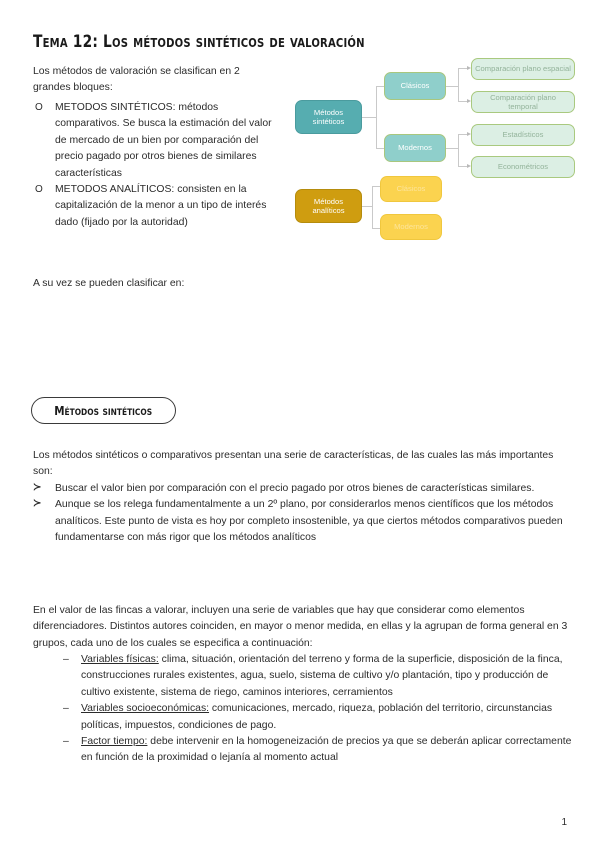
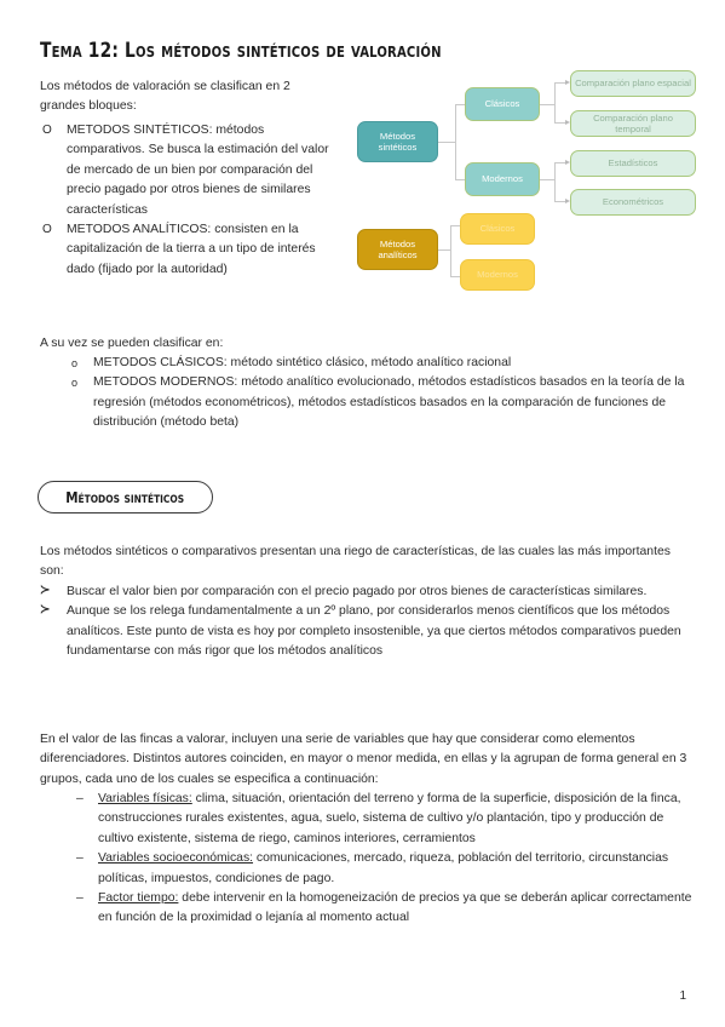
  Tema 12: Los métodos sintéticos de valoración
  Los métodos de valoración se clasifican en 2 grandes bloques:
  METODOS SINTÉTICOS: métodos comparativos. Se busca la estimación del valor de mercado de un bien por comparación del precio pagado por otros bienes de similares características
- METODOS ANALÍTICOS: consisten en la capitalización de la menor a un tipo de interés dado (fijado por la autoridad)
+ METODOS ANALÍTICOS: consisten en la capitalización de la tierra a un tipo de interés dado (fijado por la autoridad)
  Métodos sintéticos
  Métodos analíticos
  Clásicos
  Modernos
  Clásicos
  Modernos
  Comparación plano espacial
  Comparación plano temporal
  Estadísticos
  Econométricos
  A su vez se pueden clasificar en:
+ METODOS CLÁSICOS: método sintético clásico, método analítico racional
+ METODOS MODERNOS: método analítico evolucionado, métodos estadísticos basados en la teoría de la regresión (métodos econométricos), métodos estadísticos basados en la comparación de funciones de distribución (método beta)
  Métodos sintéticos
- Los métodos sintéticos o comparativos presentan una serie de características, de las cuales las más importantes son:
+ Los métodos sintéticos o comparativos presentan una riego de características, de las cuales las más importantes son:
  Buscar el valor bien por comparación con el precio pagado por otros bienes de características similares.
  Aunque se los relega fundamentalmente a un 2º plano, por considerarlos menos científicos que los métodos analíticos. Este punto de vista es hoy por completo insostenible, ya que ciertos métodos comparativos pueden fundamentarse con más rigor que los métodos analíticos
  En el valor de las fincas a valorar, incluyen una serie de variables que hay que considerar como elementos diferenciadores. Distintos autores coinciden, en mayor o menor medida, en ellas y la agrupan de forma general en 3 grupos, cada uno de los cuales se especifica a continuación:
  Variables físicas: clima, situación, orientación del terreno y forma de la superficie, disposición de la finca, construcciones rurales existentes, agua, suelo, sistema de cultivo y/o plantación, tipo y producción de cultivo existente, sistema de riego, caminos interiores, cerramientos
  Variables socioeconómicas: comunicaciones, mercado, riqueza, población del territorio, circunstancias políticas, impuestos, condiciones de pago.
  Factor tiempo: debe intervenir en la homogeneización de precios ya que se deberán aplicar correctamente en función de la proximidad o lejanía al momento actual
  1
